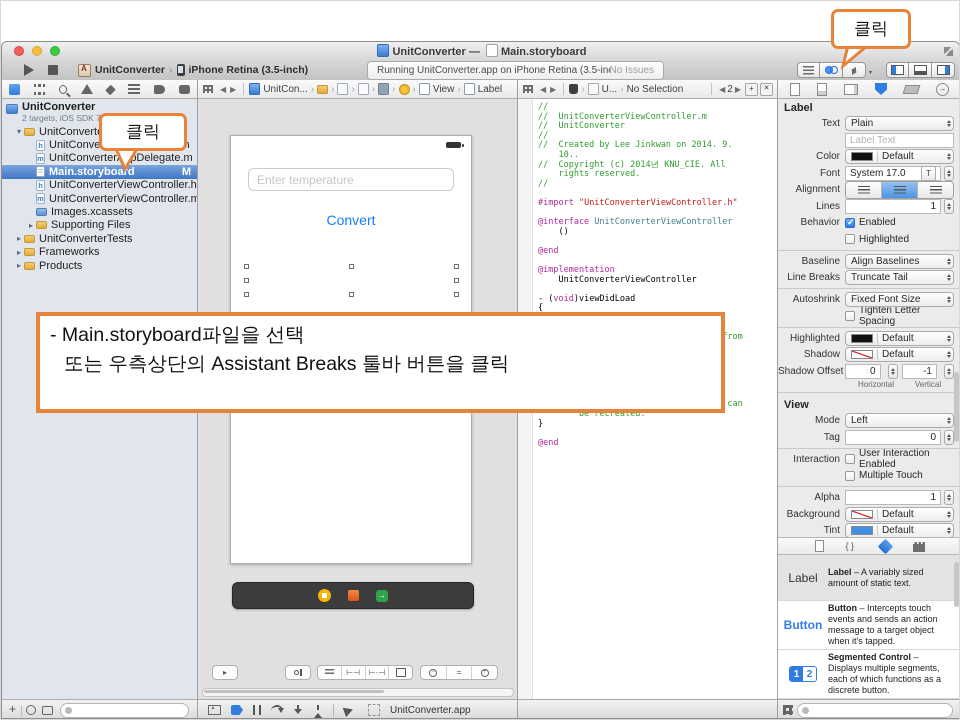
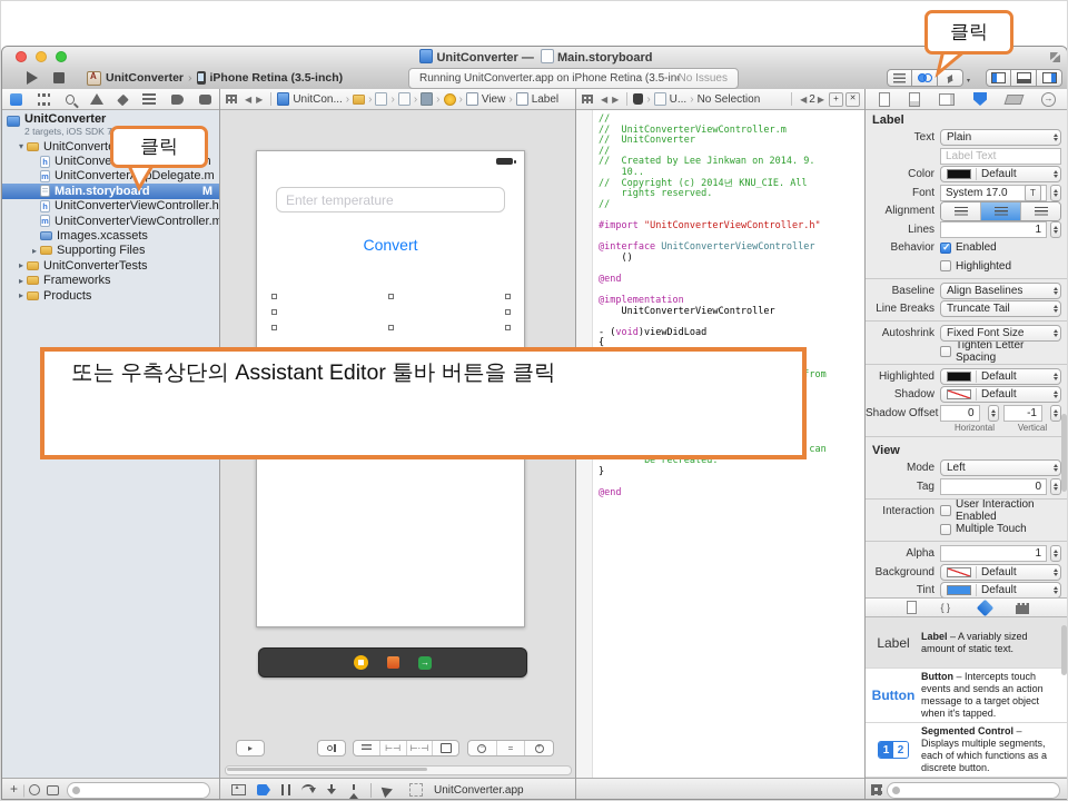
  UnitConverter — Main.storyboard
  UnitConverter
  ›
  iPhone Retina (3.5-inch)
  Running UnitConverter.app on iPhone Retina (3.5-in
  No Issues
  UnitConverter
  2 targets, iOS SDK
  ▾
  UnitConvert
  h
  m
  UnitConverterpDelegate.m
  Main.storyboard
  M
  h
  UnitConverterViewController.h
  m
  UnitConverterViewController.m
  Images.xcassets
  ▸
  Supporting Files
  ▸
  UnitConverterTests
  ▸
  Frameworks
  ▸
  Products
  +
  |
  ◀
  ▶
  UnitCon...
  ›
  ›
  ›
  ›
  ›
  ›
  View
  ›
  Label
  Enter temperature
  Convert
  →
  ▸
  ⊢⊣
  ⊢·⊣
  =
  ◀
  ▶
  ›
  U...
  ›
  No Selection
  ◀
  2
  ▶
  +
  //
  // UnitConverterViewController.m
  // UnitConverter
  //
  // Created by Lee Jinkwan on 2014. 9.
  10..
  // Copyright (c) 2014년 KNU_CIE. All
  rights reserved.
  //
  #import "UnitConverterViewController.h"
  @interface UnitConverterViewController
  ()
  @end
  @implementation
  UnitConverterViewController
  - (void)viewDidLoad
  {
  be recreated.
  }
  @end
  →
  Label
  Text
  Plain
  Label Text
  Color
  Default
  Font
  System 17.0
  T
  Alignment
  Lines
  1
  Behavior
  Enabled
  Highlighted
  Baseline
  Align Baselines
  Line Breaks
  Truncate Tail
  Autoshrink
  Fixed Font Size
  Tighten Letter Spacing
  Highlighted
  Default
  Shadow
  Default
  Shadow Offset
  0
  -1
  Horizontal
  Vertical
  View
  Mode
  Left
  Tag
  0
  Interaction
  User Interaction Enabled
  Multiple Touch
  Alpha
  1
  Background
  Default
  Tint
  Default
  { }
  Label
  Label – A variably sized amount of static text.
  Button
  Button – Intercepts touch events and sends an action message to a target object when it's tapped.
  1
  2
  Segmented Control – Displays multiple segments, each of which functions as a discrete button.
  UnitConverter.app
- - Main.storyboard파일을 선택
- 또는 우측상단의 Assistant Breaks 툴바 버튼을 클릭
+ 또는 우측상단의 Assistant Editor 툴바 버튼을 클릭
  클릭
  클릭
